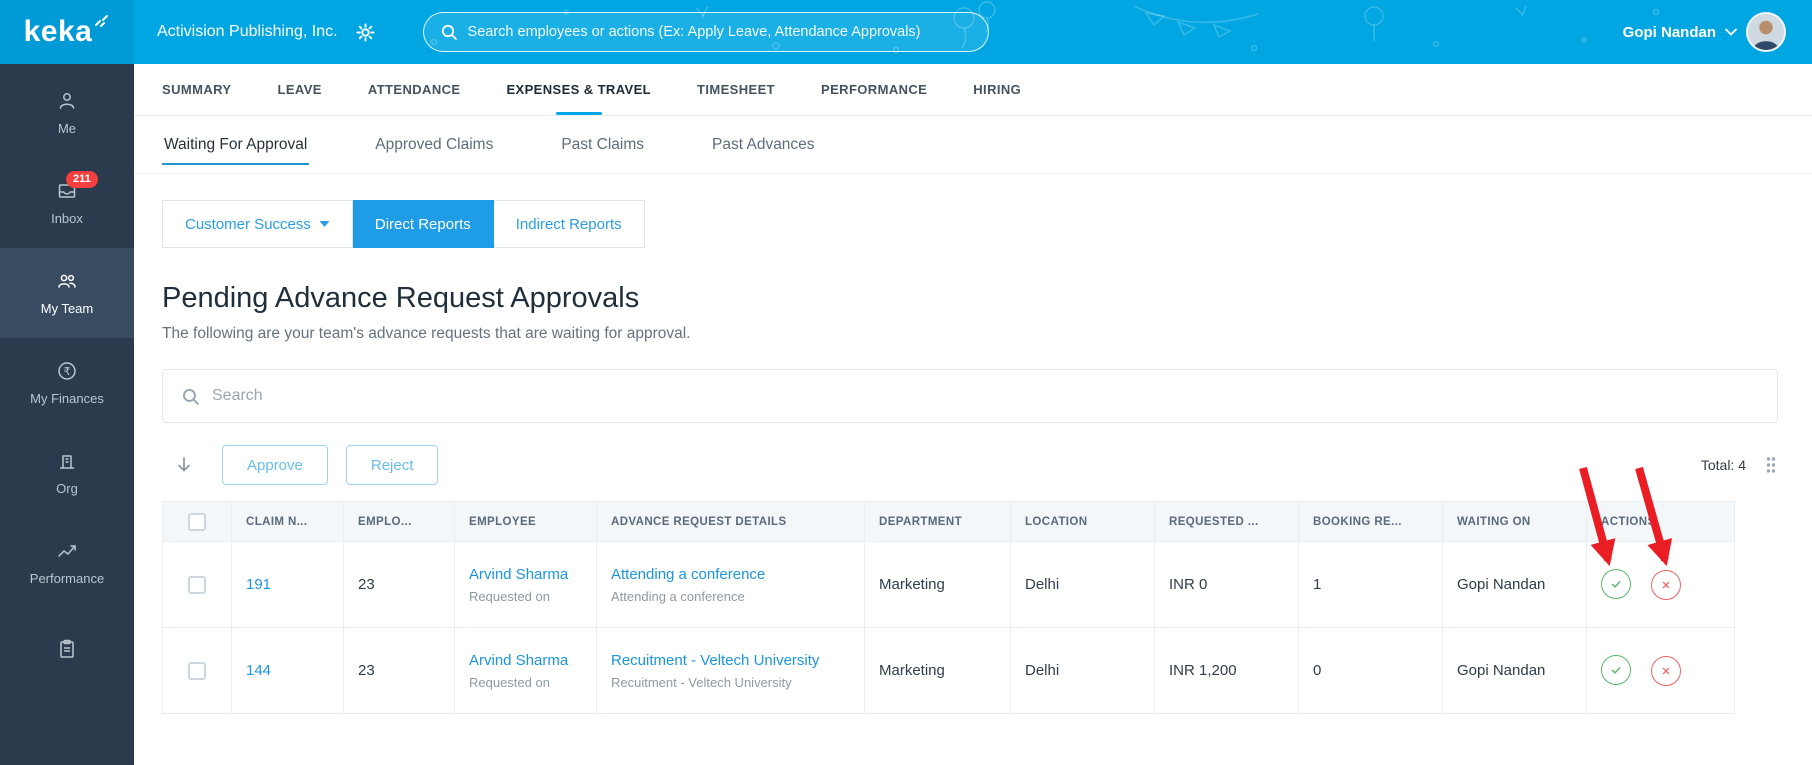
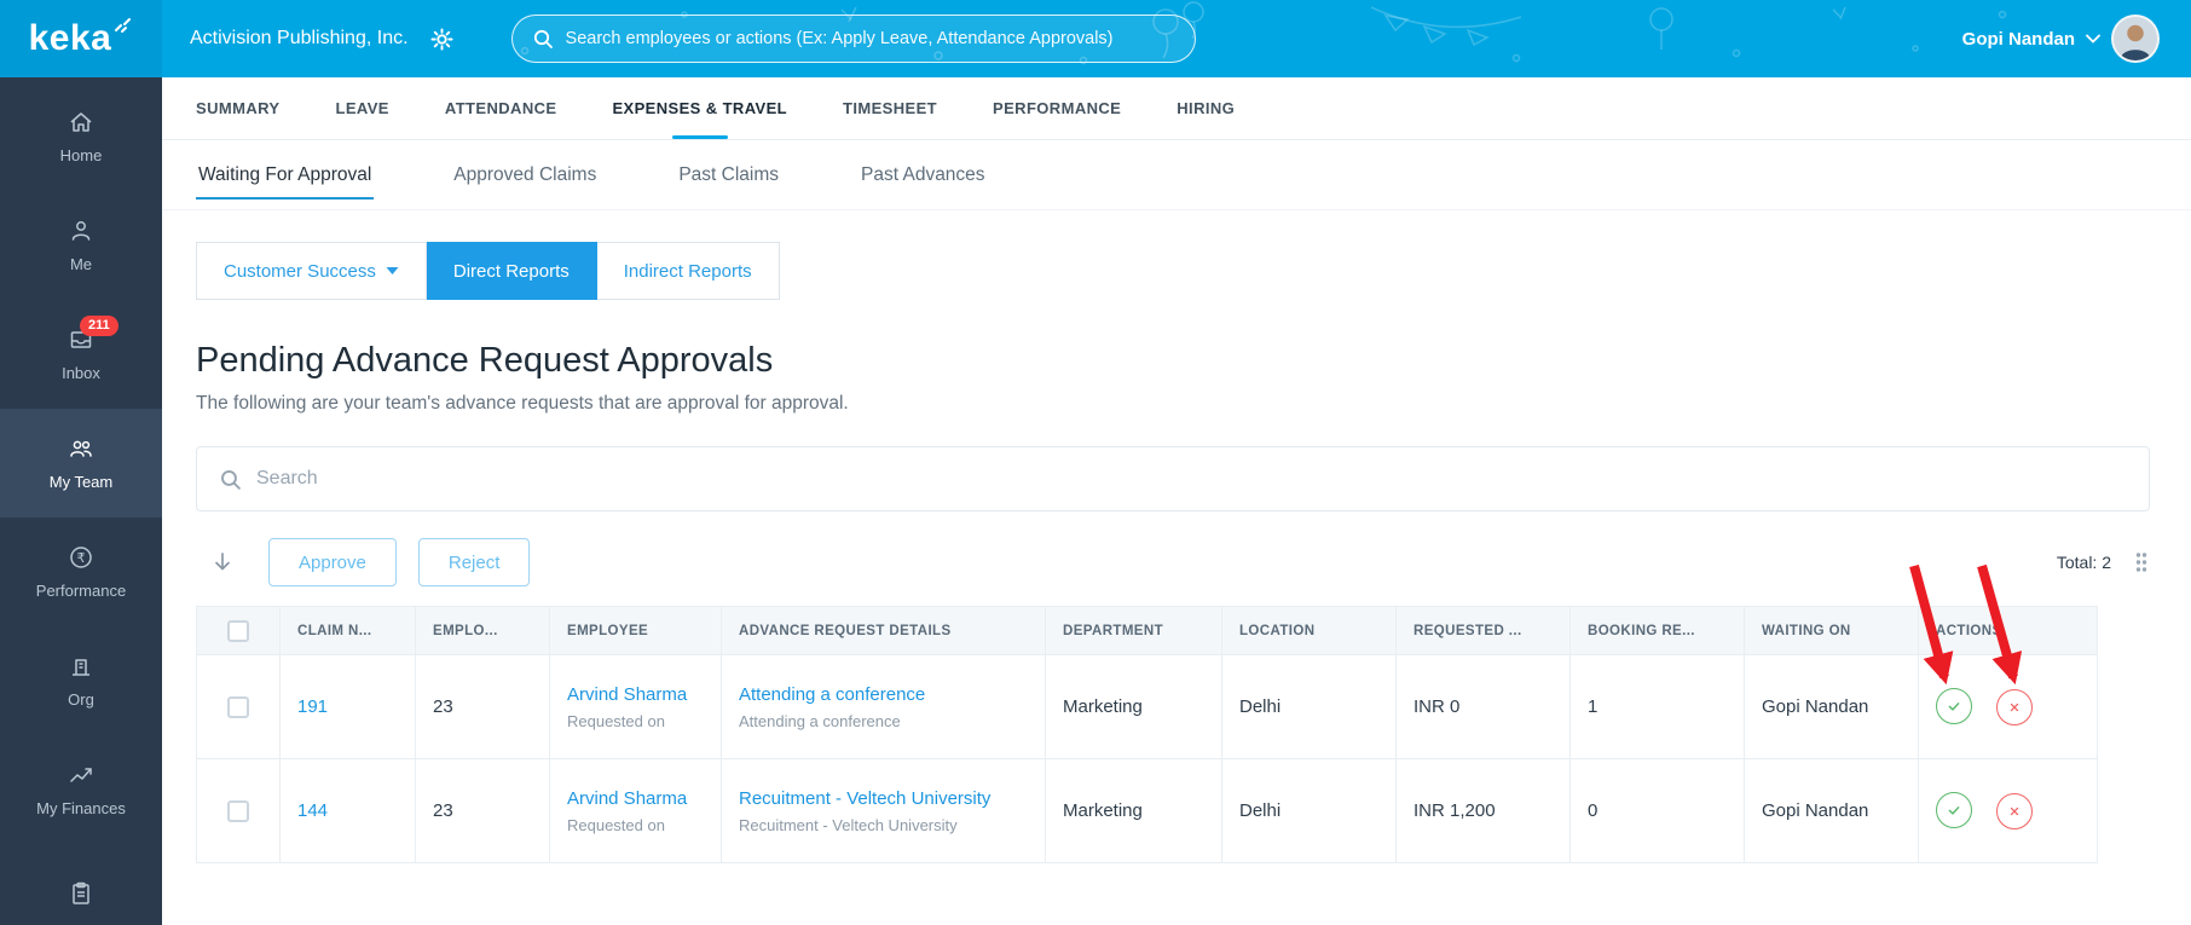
  keka
  Activision Publishing, Inc.
  Search employees or actions (Ex: Apply Leave, Attendance Approvals)
  Gopi Nandan
+ Home
  Me
  211
  Inbox
  My Team
  ₹
- My Finances
+ Performance
  Org
- Performance
+ My Finances
  SUMMARY
  LEAVE
  ATTENDANCE
  EXPENSES & TRAVEL
  TIMESHEET
  PERFORMANCE
  HIRING
  Waiting For Approval
  Approved Claims
  Past Claims
  Past Advances
  Customer Success
  Direct Reports
  Indirect Reports
  Pending Advance Request Approvals
- The following are your team's advance requests that are waiting for approval.
+ The following are your team's advance requests that are approval for approval.
  Search
  Approve
  Reject
- Total: 4
+ Total: 2
  	CLAIM N...	EMPLO...	EMPLOYEE	ADVANCE REQUEST DETAILS	DEPARTMENT	LOCATION	REQUESTED ...	BOOKING RE...	WAITING ON	ACTION
  	191	23	Arvind Sharma Requested on	Attending a conference Attending a conference	Marketing	Delhi	INR 0	1	Gopi Nandan
  	144	23	Arvind Sharma Requested on	Recuitment - Veltech University Recuitment - Veltech University	Marketing	Delhi	INR 1,200	0	Gopi Nandan
